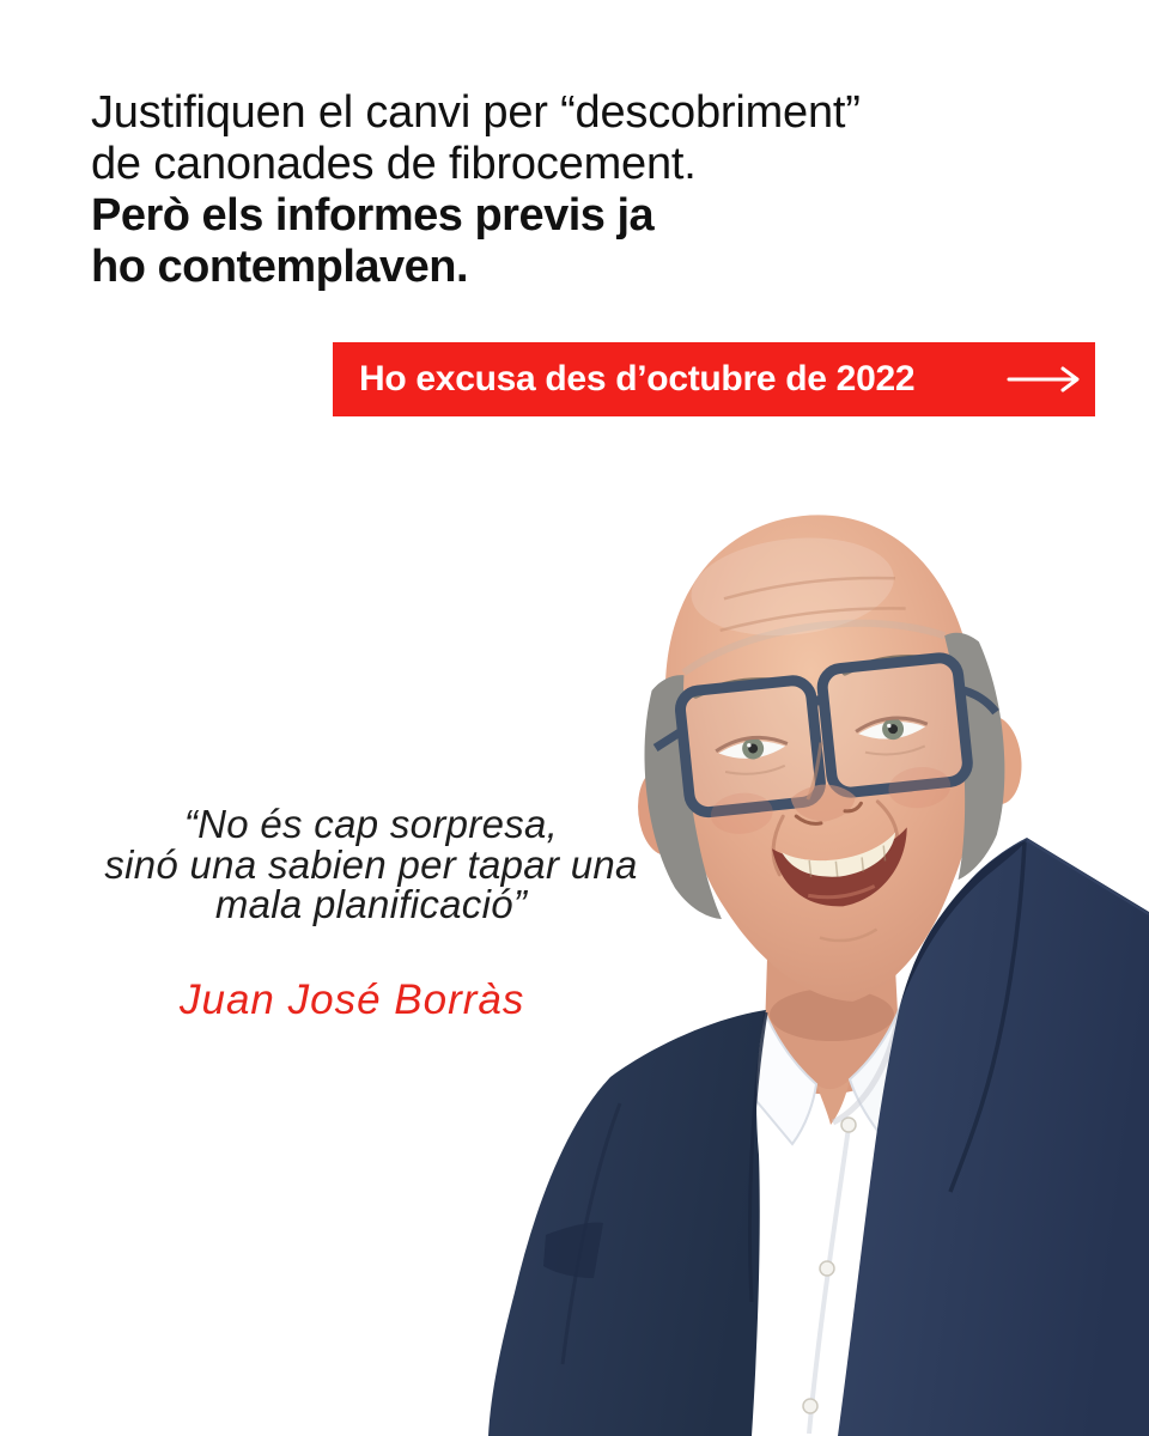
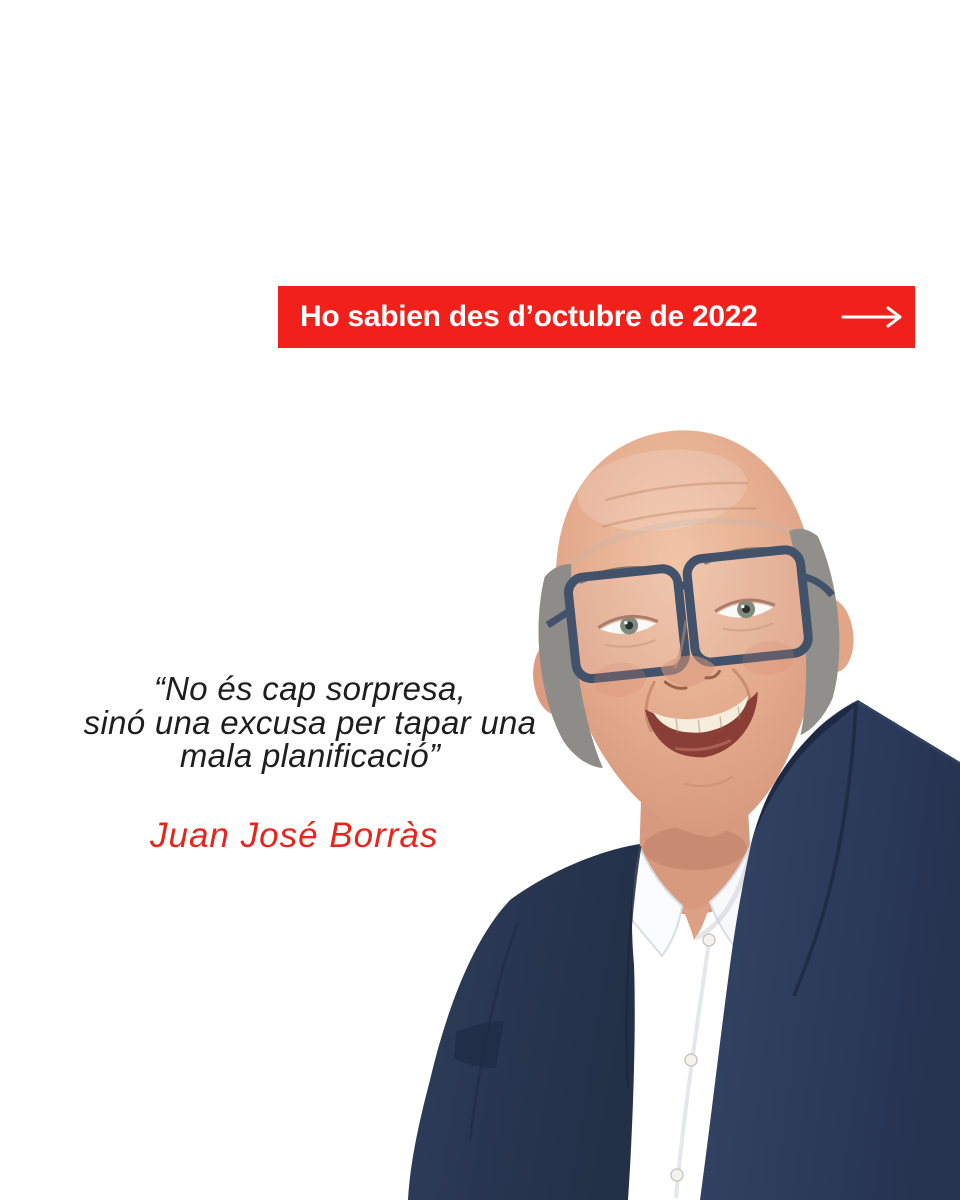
- Justifiquen el canvi per “descobriment”
- de canonades de fibrocement.
- Però els informes previs ja
- ho contemplaven.
- Ho excusa des d’octubre de 2022
+ Ho sabien des d’octubre de 2022
  “No és cap sorpresa,
- sinó una sabien per tapar una
+ sinó una excusa per tapar una
  mala planificació”
  Juan José Borràs
